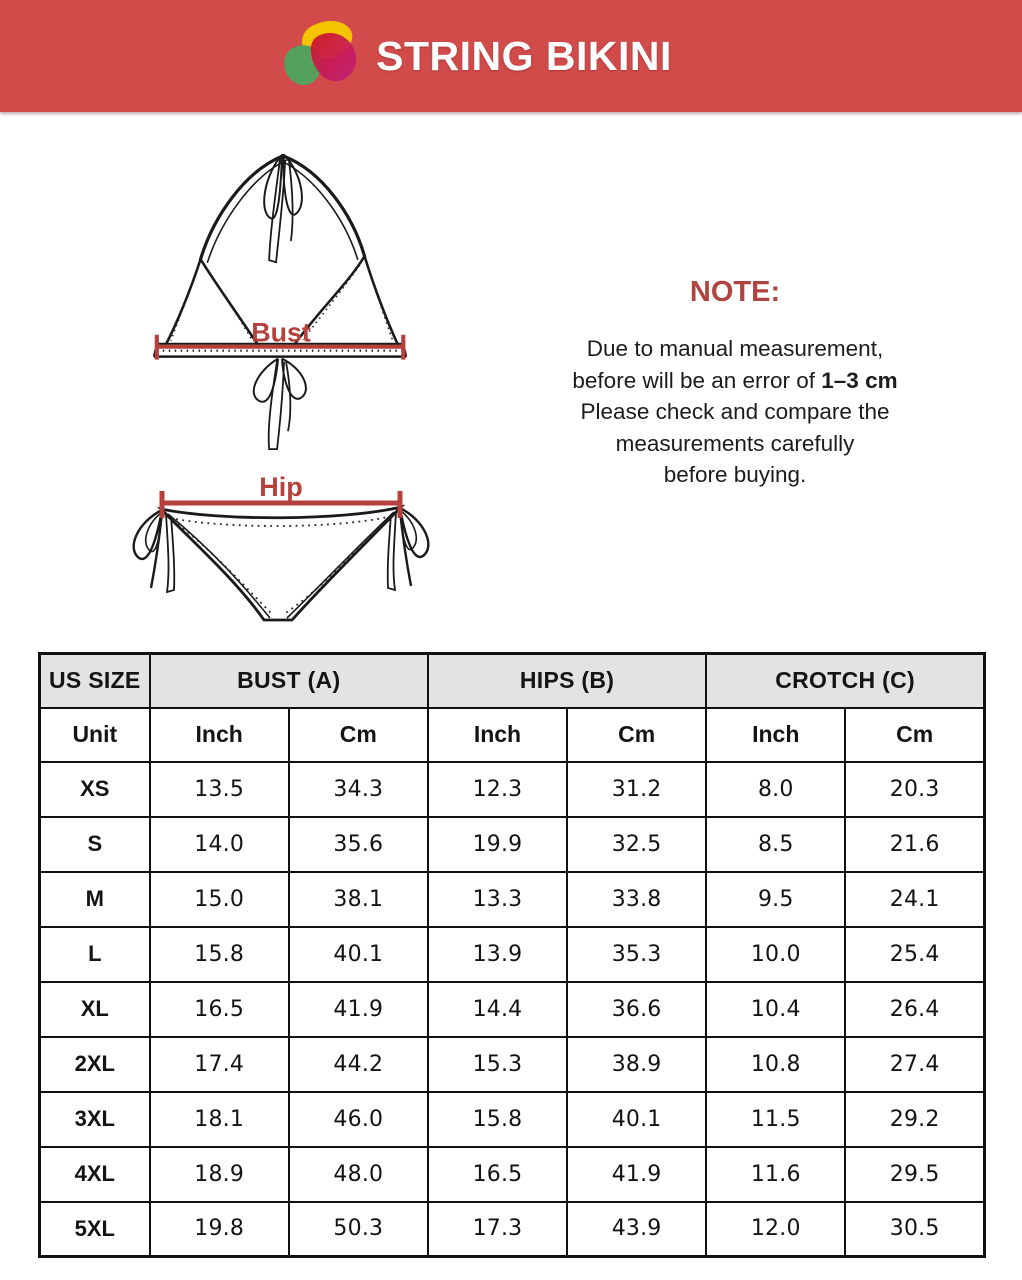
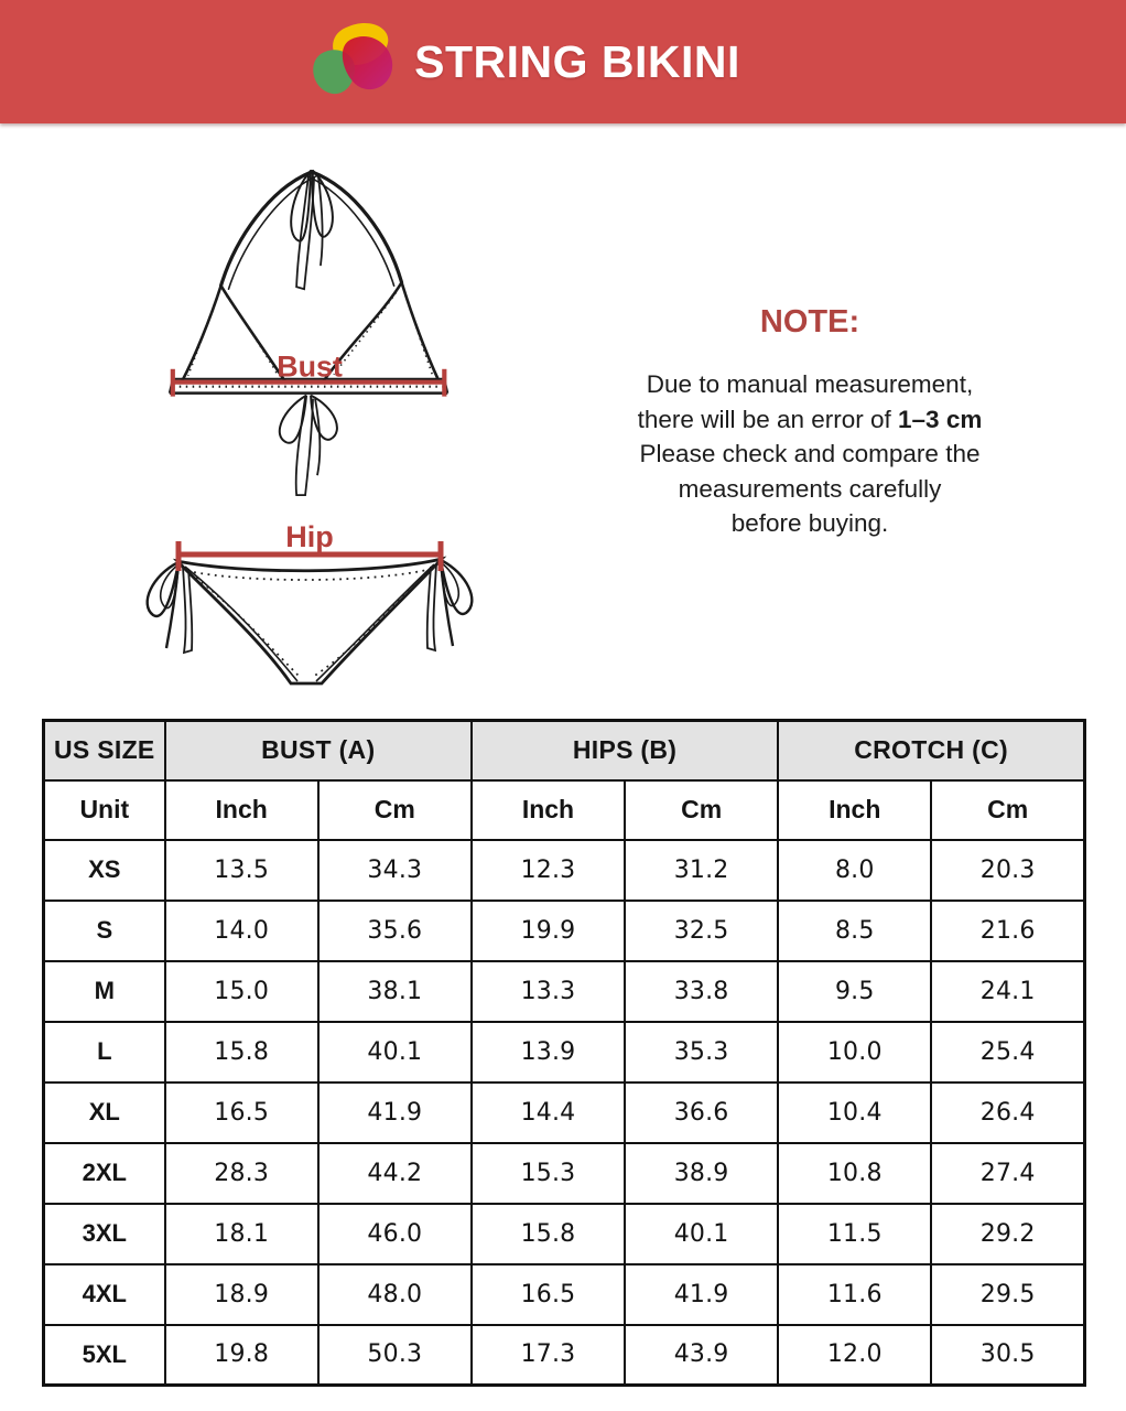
  STRING BIKINI
  Bust
  Hip
  NOTE:
  Due to manual measurement,
- before will be an error of 1–3 cm
+ there will be an error of 1–3 cm
  Please check and compare the
  measurements carefully
  before buying.
  US SIZE	BUST (A)	HIPS (B)	CROTCH (C)
  Unit	Inch	Cm	Inch	Cm	Inch	Cm
  XS	13.5	34.3	12.3	31.2	8.0	20.3
  S	14.0	35.6	19.9	32.5	8.5	21.6
  M	15.0	38.1	13.3	33.8	9.5	24.1
  L	15.8	40.1	13.9	35.3	10.0	25.4
  XL	16.5	41.9	14.4	36.6	10.4	26.4
- 2XL	17.4	44.2	15.3	38.9	10.8	27.4
+ 2XL	28.3	44.2	15.3	38.9	10.8	27.4
  3XL	18.1	46.0	15.8	40.1	11.5	29.2
  4XL	18.9	48.0	16.5	41.9	11.6	29.5
  5XL	19.8	50.3	17.3	43.9	12.0	30.5
